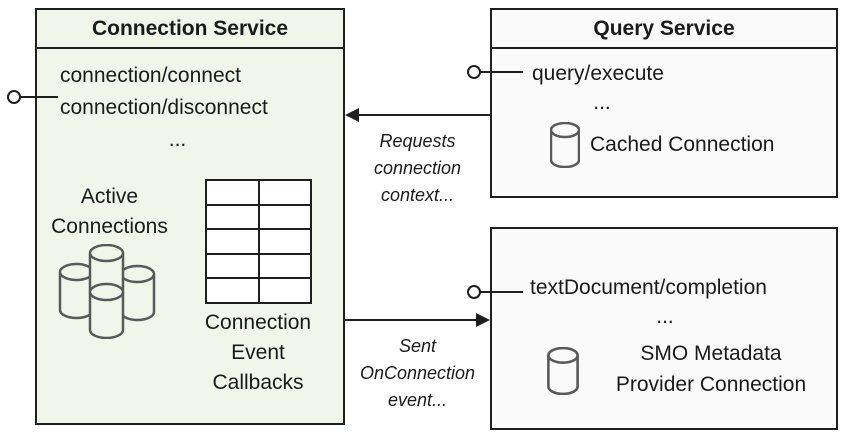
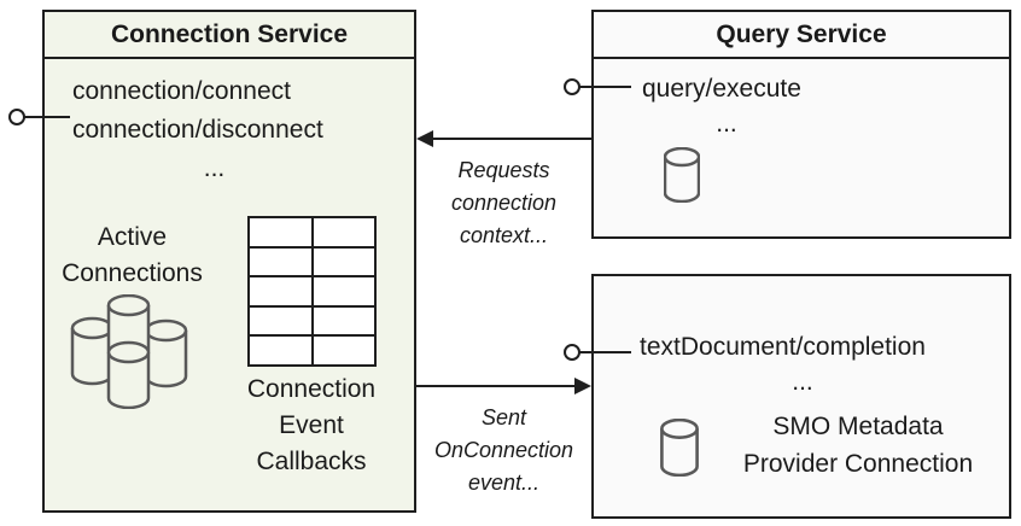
  Connection Service
  connection/connect
  connection/disconnect
  ...
  Active
  Connections
  Connection
  Event
  Callbacks
  Query Service
  query/execute
  ...
- Cached Connection
  textDocument/completion
  ...
  SMO Metadata
  Provider Connection
  Requests
  connection
  context...
  Sent
  OnConnection
  event...
